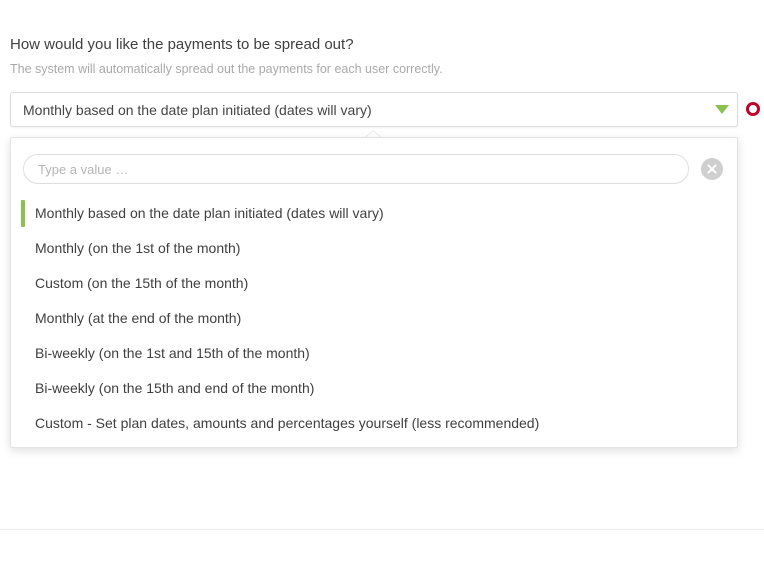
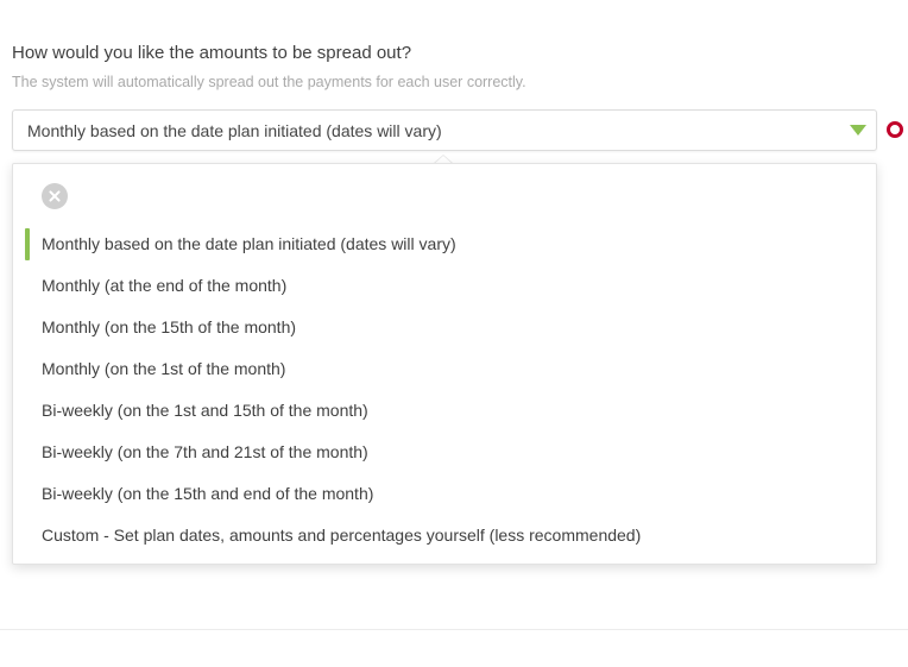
- How would you like the payments to be spread out?
+ How would you like the amounts to be spread out?
  The system will automatically spread out the payments for each user correctly.
  Monthly based on the date plan initiated (dates will vary)
- Type a value …
  Monthly based on the date plan initiated (dates will vary)
- Monthly (on the 1st of the month)
+ Monthly (at the end of the month)
- Custom (on the 15th of the month)
+ Monthly (on the 15th of the month)
- Monthly (at the end of the month)
+ Monthly (on the 1st of the month)
  Bi-weekly (on the 1st and 15th of the month)
+ Bi-weekly (on the 7th and 21st of the month)
  Bi-weekly (on the 15th and end of the month)
  Custom - Set plan dates, amounts and percentages yourself (less recommended)
